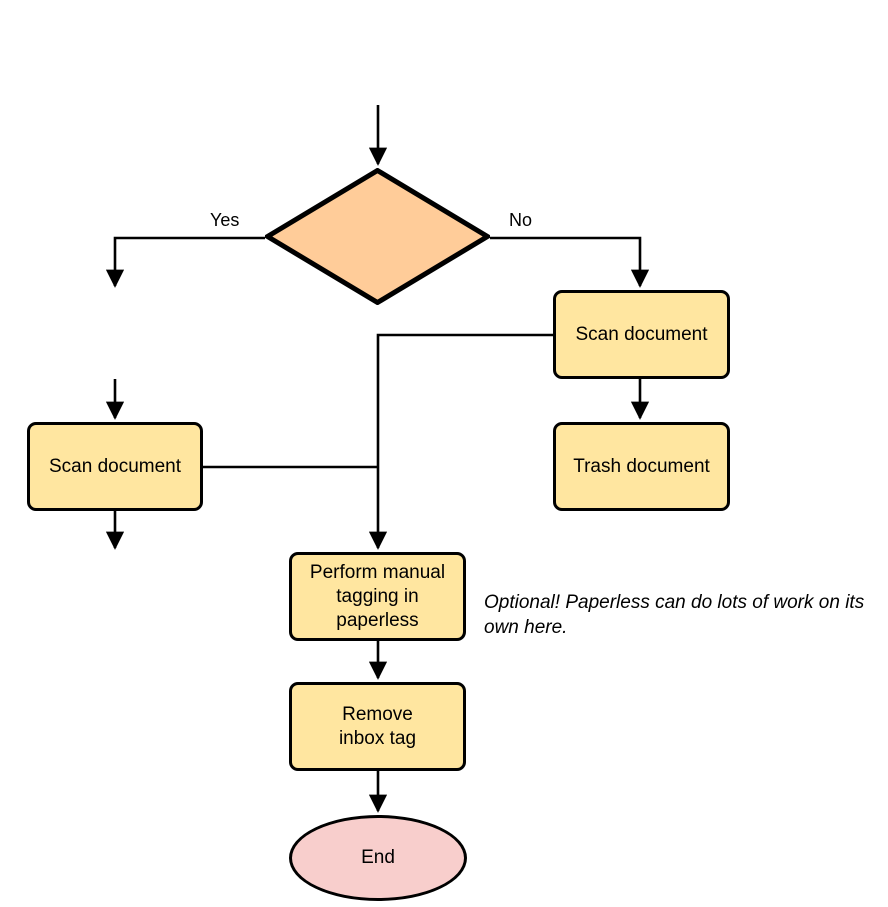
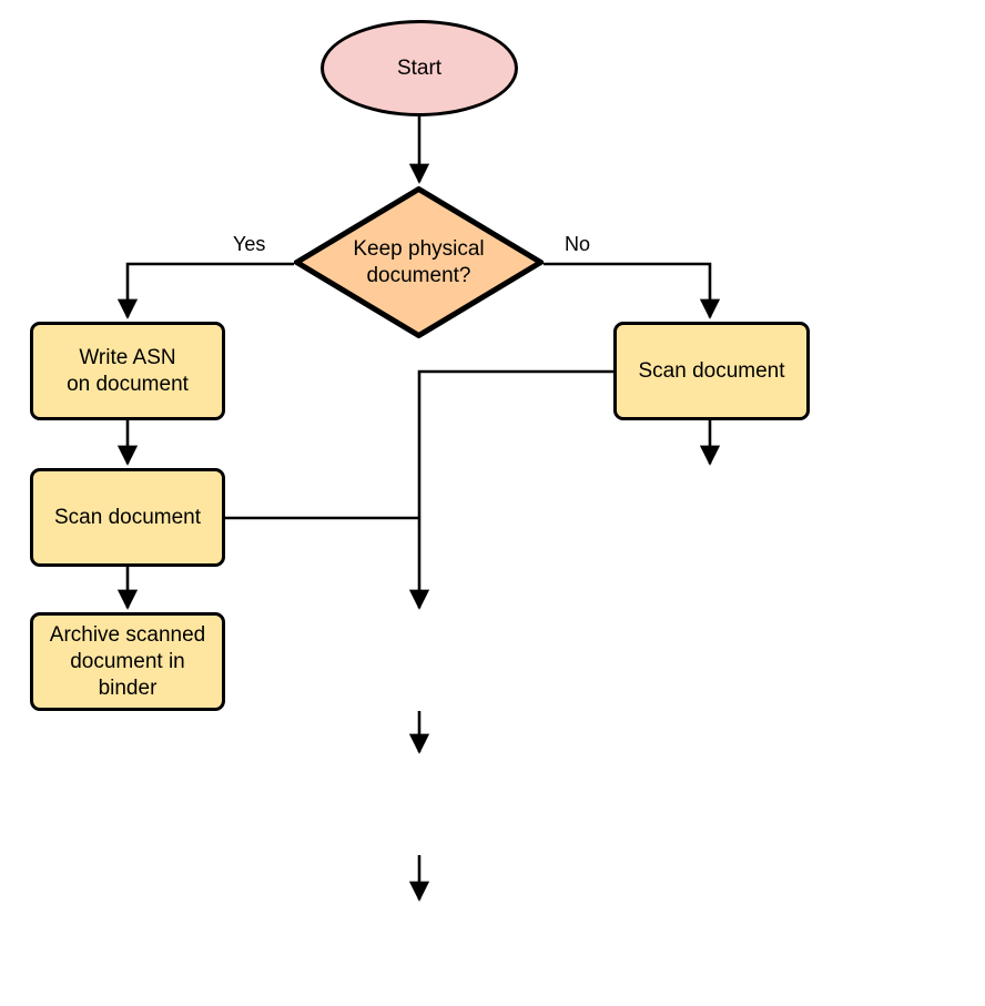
+ Start
+ Keep physical
+ document?
+ Write ASN
+ on document
  Scan document
+ Archive scanned
+ document in
+ binder
  Scan document
- Trash document
- Perform manual
- tagging in
- paperless
- Remove
- inbox tag
- End
  Yes
  No
- Optional! Paperless can do lots of work on its own here.
